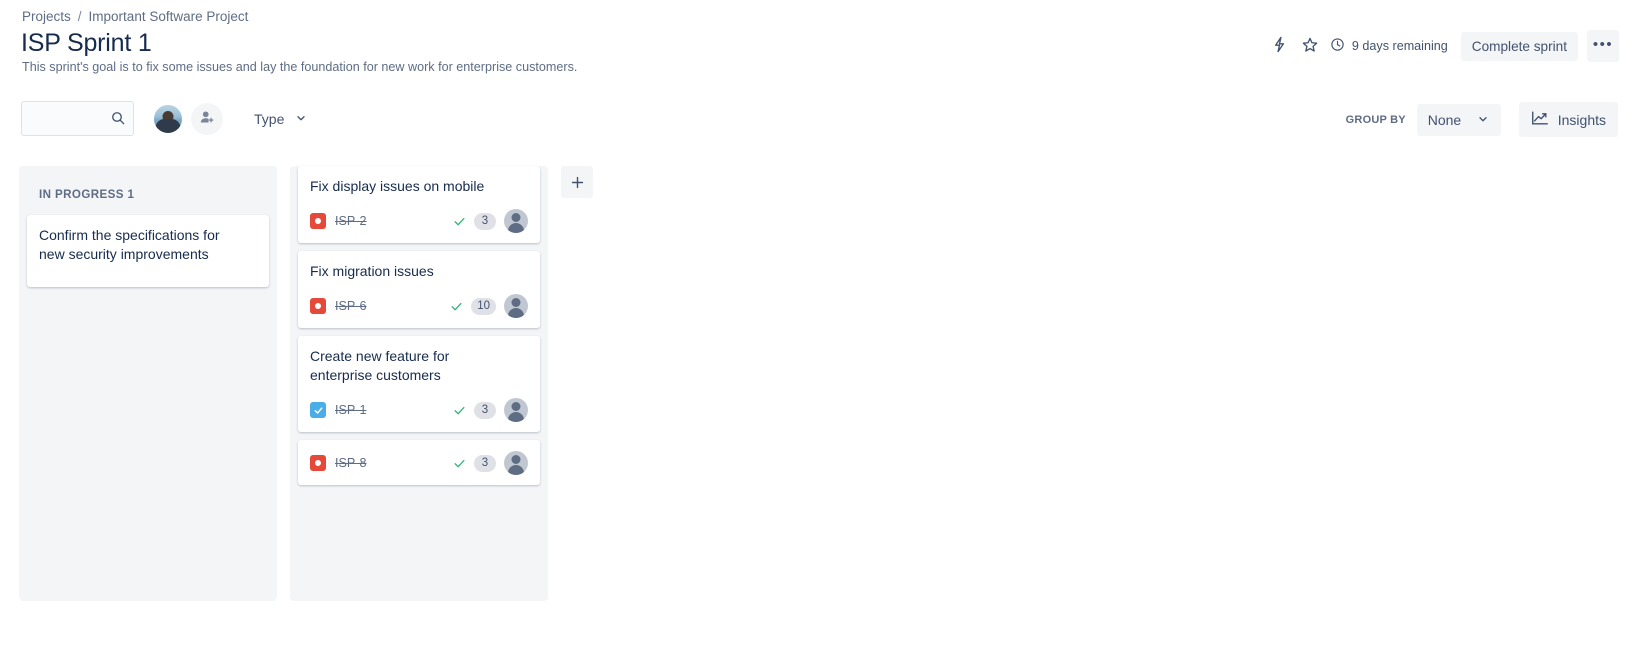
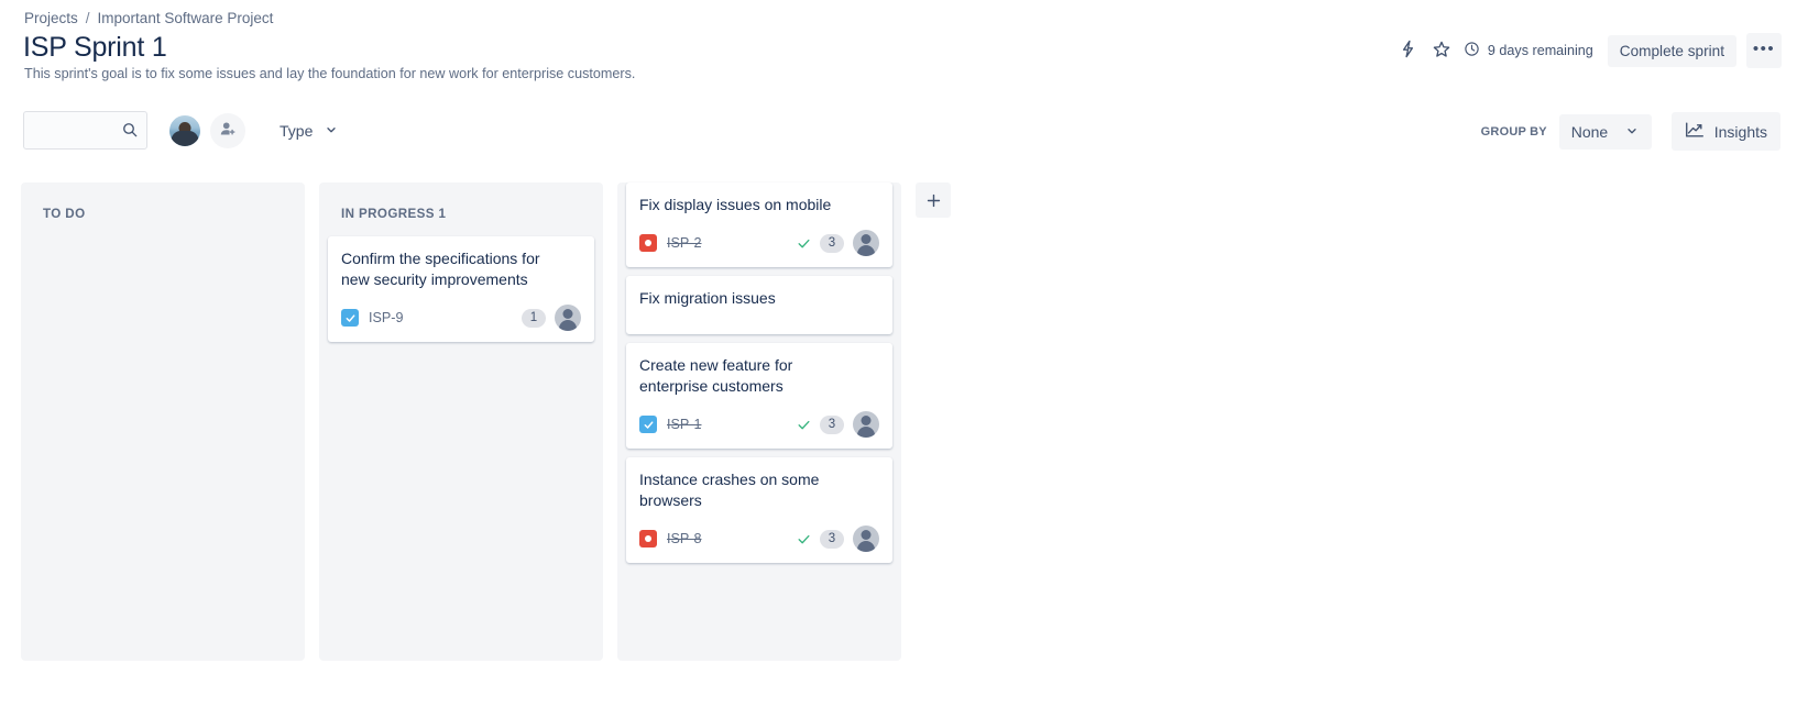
  Projects
  /
  Important Software Project
  ISP Sprint 1
  This sprint's goal is to fix some issues and lay the foundation for new work for enterprise customers.
  9 days remaining
  Complete sprint
  •••
  Type
  GROUP BY
  None
  Insights
+ TO DO
  IN PROGRESS 1
  Confirm the specifications for new security improvements
+ ISP-9
+ 1
  Fix display issues on mobile
  ISP-2
  3
  Fix migration issues
- ISP-6
- 10
  Create new feature for enterprise customers
  ISP-1
  3
+ Instance crashes on some browsers
  ISP-8
  3
